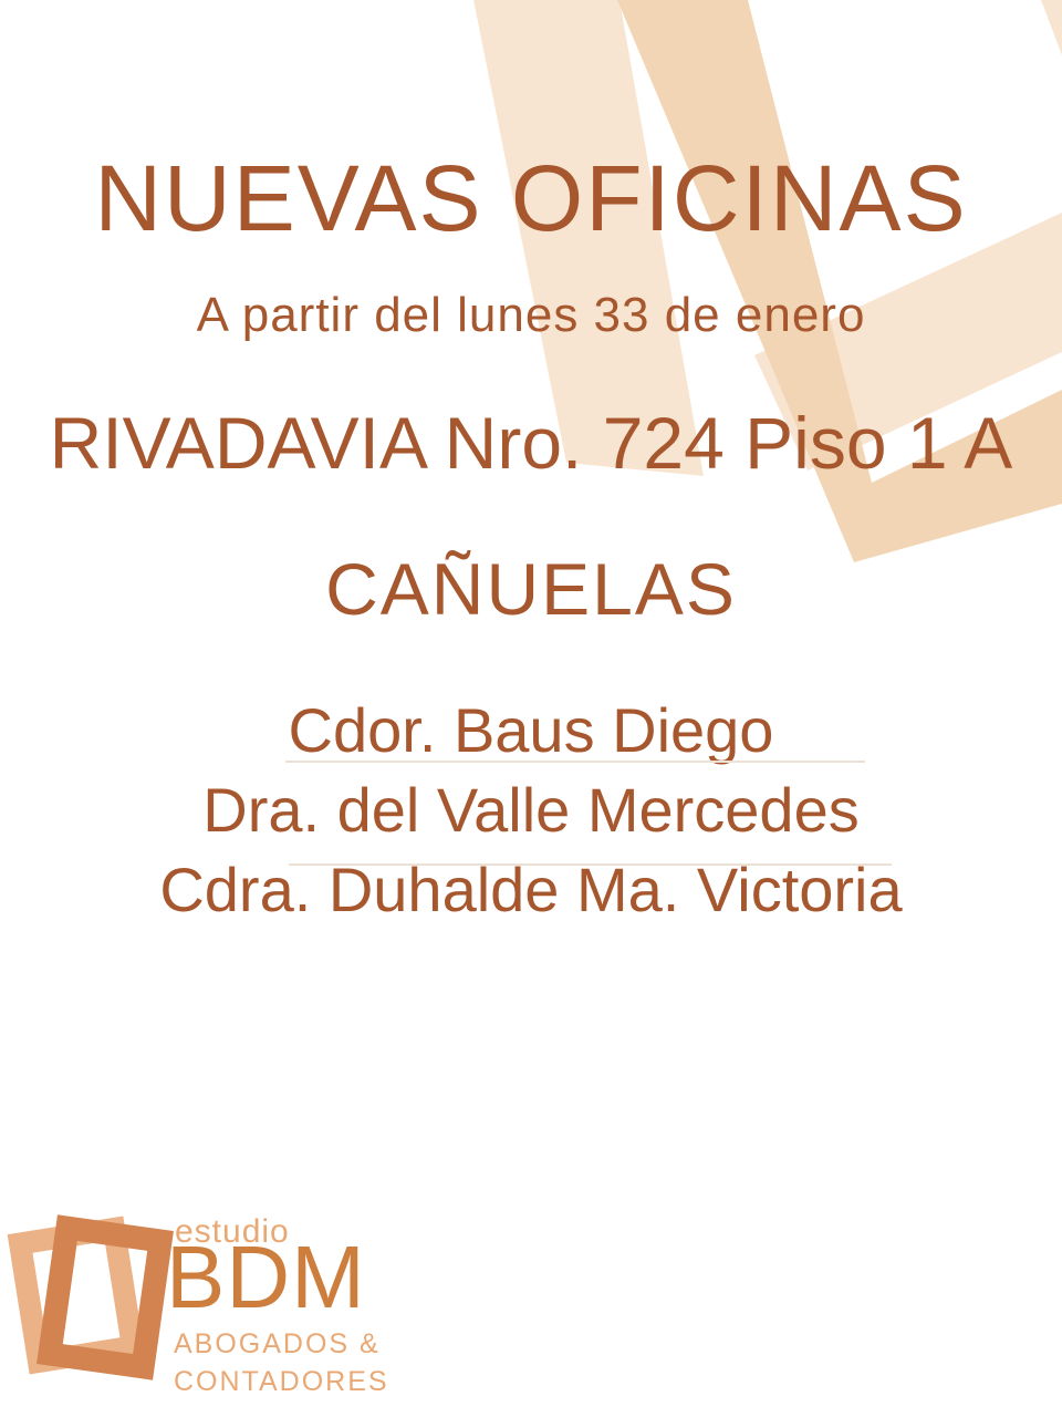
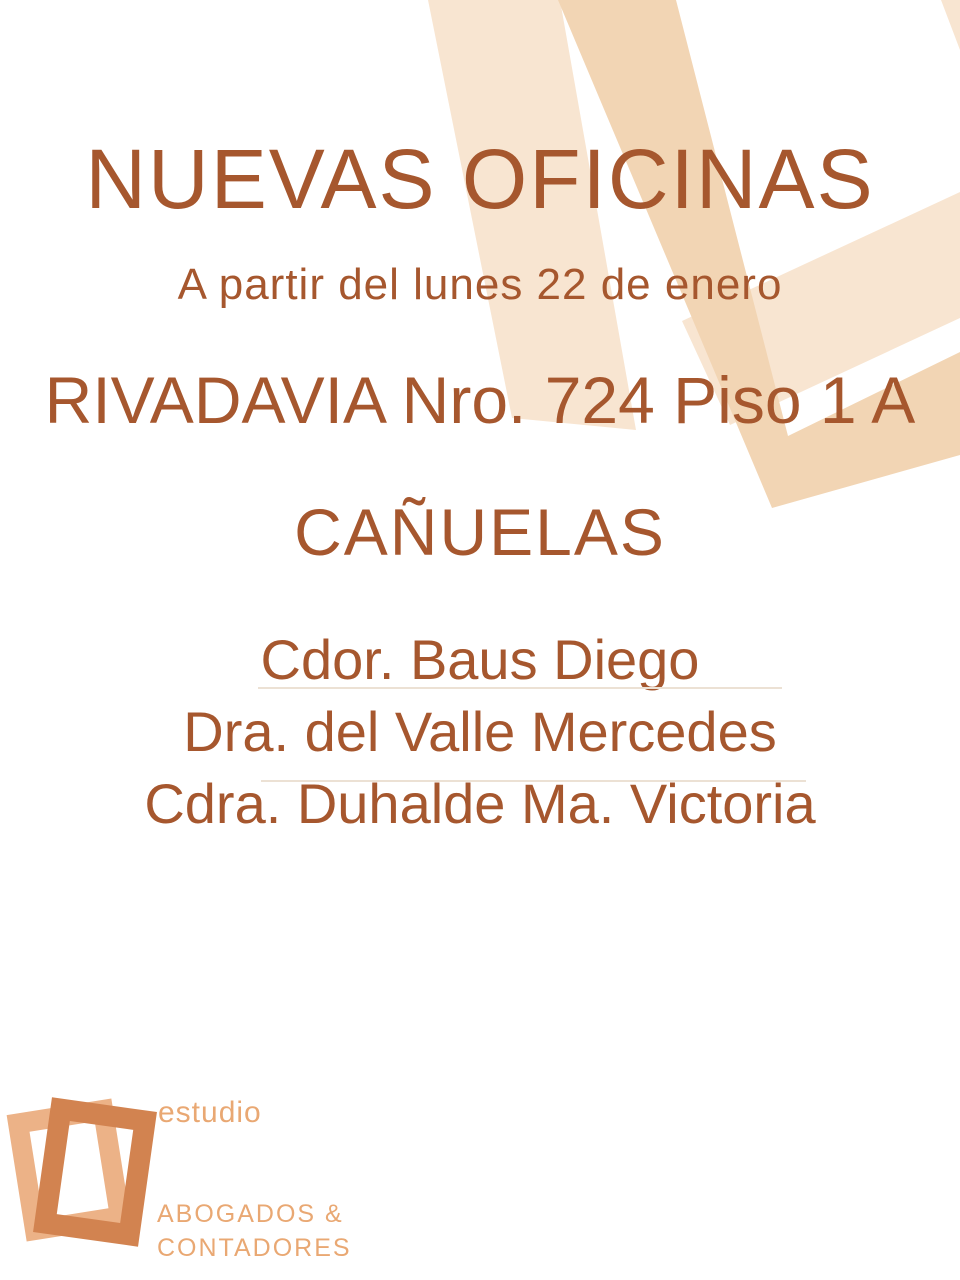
  NUEVAS OFICINAS
- A partir del lunes 33 de enero
+ A partir del lunes 22 de enero
  RIVADAVIA Nro. 724 Piso 1 A
  CAÑUELAS
  Cdor. Baus Diego
  Dra. del Valle Mercedes
  Cdra. Duhalde Ma. Victoria
  estudio
- BDM
  ABOGADOS &
  CONTADORES
